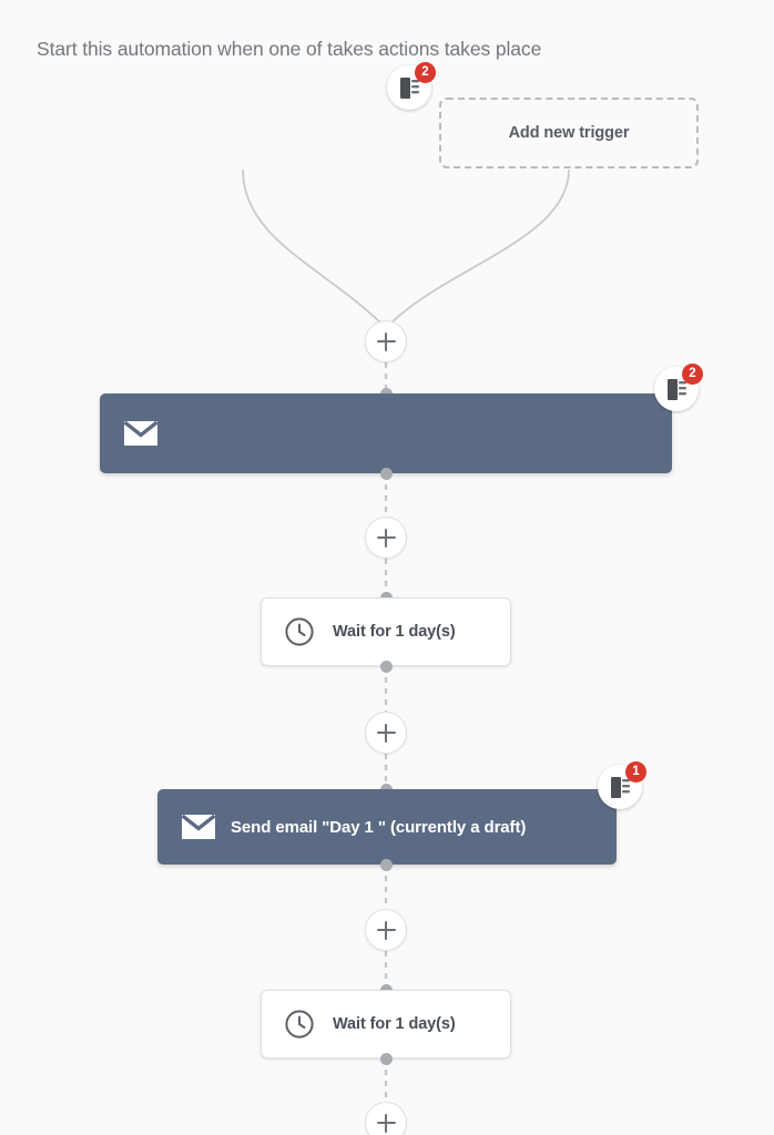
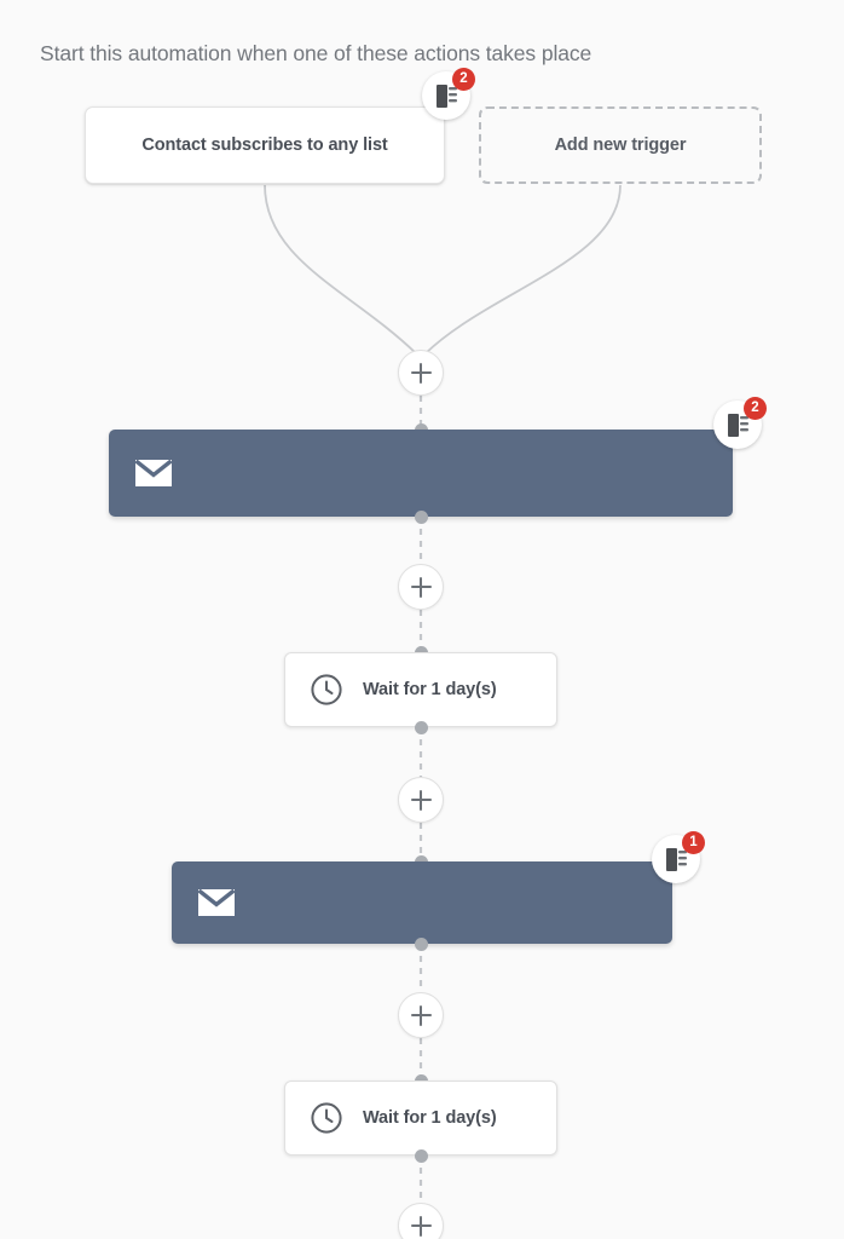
- Start this automation when one of takes actions takes place
+ Start this automation when one of these actions takes place
+ Contact subscribes to any list
  Add new trigger
  2
  2
  Wait for 1 day(s)
- Send email "Day 1 " (currently a draft)
  1
  Wait for 1 day(s)
